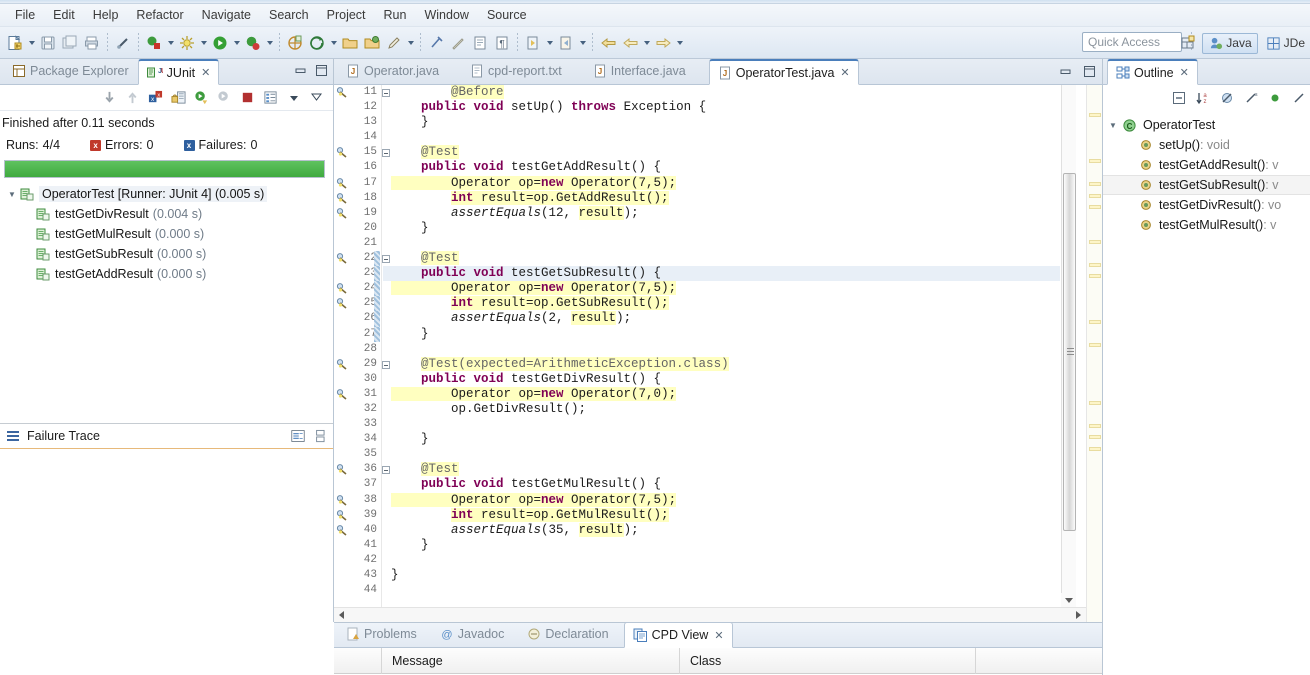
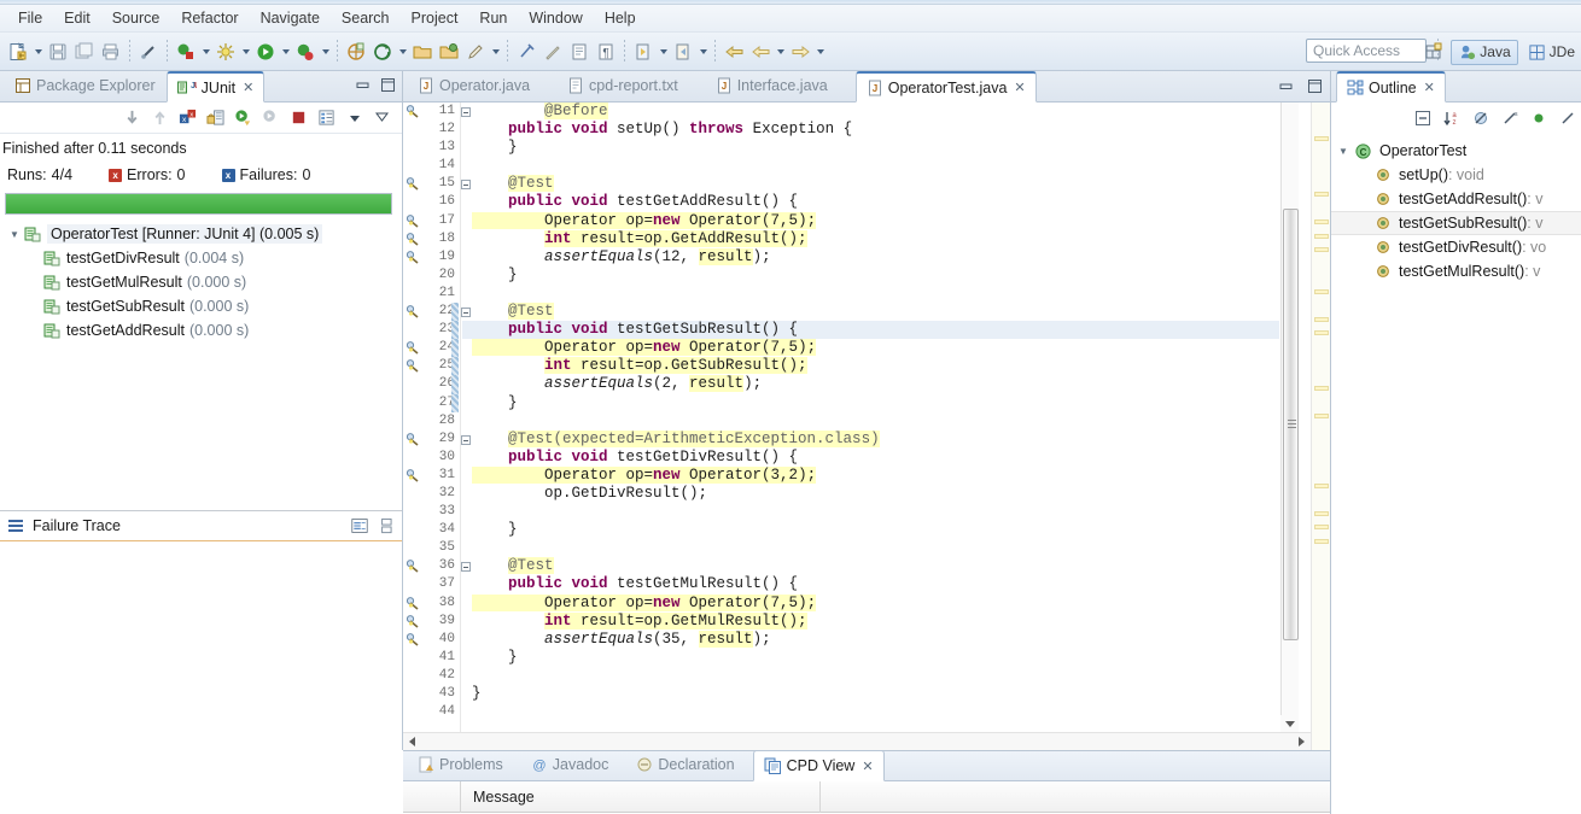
  File
  Edit
- Help
+ Source
  Refactor
  Navigate
  Search
  Project
  Run
  Window
- Source
+ Help
  ¶
  Quick Access
  Java
  JDe
  Package Explorer
  JUnit
  ✕
  Finished after 0.11 seconds
  Runs:
  4/4
  x
  Errors:
  0
  x
  Failures:
  0
  ▼
  OperatorTest [Runner: JUnit 4] (0.005 s)
  testGetDivResult
  (0.004 s)
  testGetMulResult
  (0.000 s)
  testGetSubResult
  (0.000 s)
  testGetAddResult
  (0.000 s)
  Failure Trace
  J
  Operator.java
  cpd-report.txt
  J
  Interface.java
  J
  OperatorTest.java
  ✕
  11
  12
  13
  14
  15
  16
  17
  18
  19
  20
  21
  28
  29
  30
  31
  32
  33
  34
  35
  36
  37
  38
  39
  40
  41
  42
  43
  44
  @Before
  public void setUp() throws Exception {
  }
  @Test
  public void testGetAddResult() {
  Operator op=new Operator(7,5);
  int result=op.GetAddResult();
  assertEquals(12, result);
  }
  @Test
  public void testGetSubResult() {
  Operator op=new Operator(7,5);
  int result=op.GetSubResult();
  assertEquals(2, result);
  }
  @Test(expected=ArithmeticException.class)
  public void testGetDivResult() {
- Operator op=new Operator(7,0);
+ Operator op=new Operator(3,2);
  op.GetDivResult();
  }
  @Test
  public void testGetMulResult() {
  Operator op=new Operator(7,5);
  int result=op.GetMulResult();
  assertEquals(35, result);
  }
  }
  Outline
  ✕
  ▼
  C
  OperatorTest
  setUp()
  : void
  testGetAddResult()
  : v
  testGetSubResult()
  : v
  testGetDivResult()
  : vo
  testGetMulResult()
  : v
  Problems
  @
  Javadoc
  Declaration
  CPD View
  ✕
  Message
- Class
